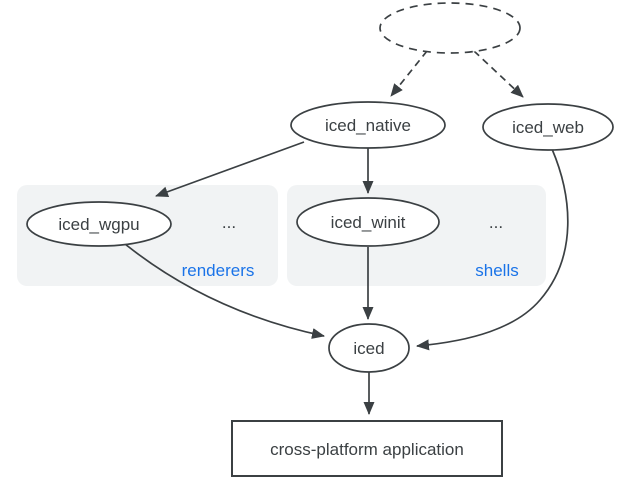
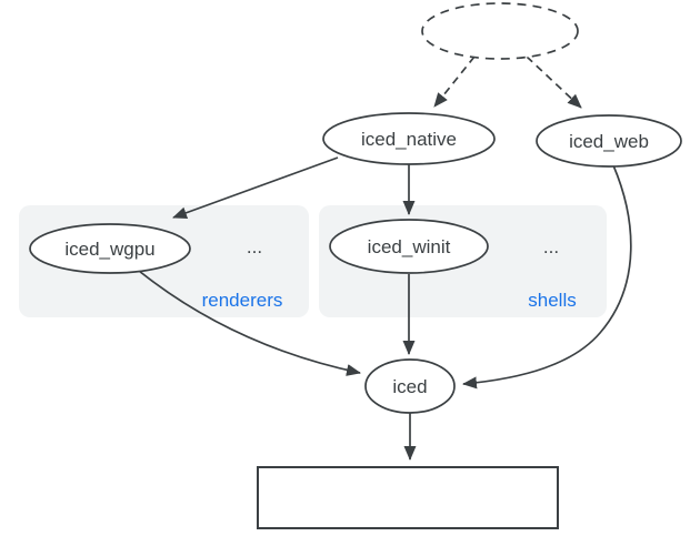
  iced_native
  iced_web
  iced_wgpu
  ...
  renderers
  iced_winit
  ...
  shells
  iced
- cross-platform application
